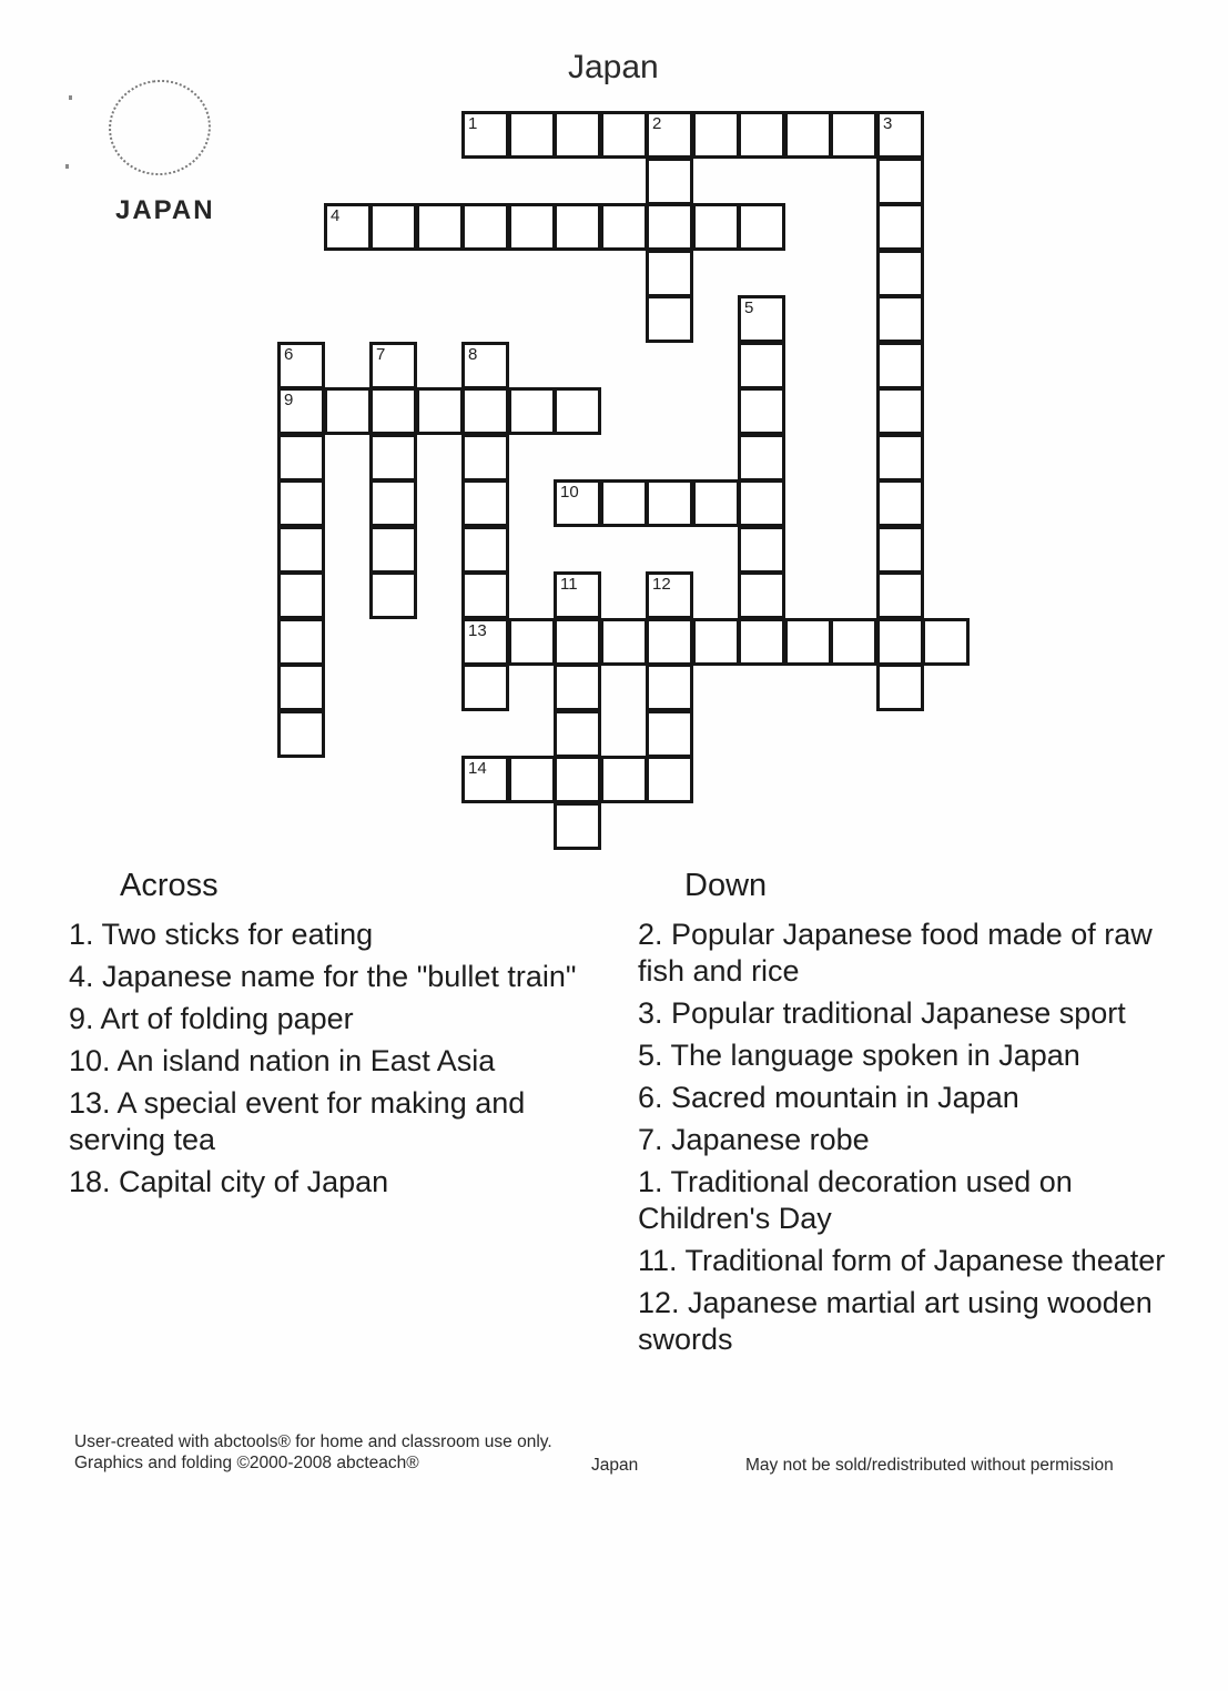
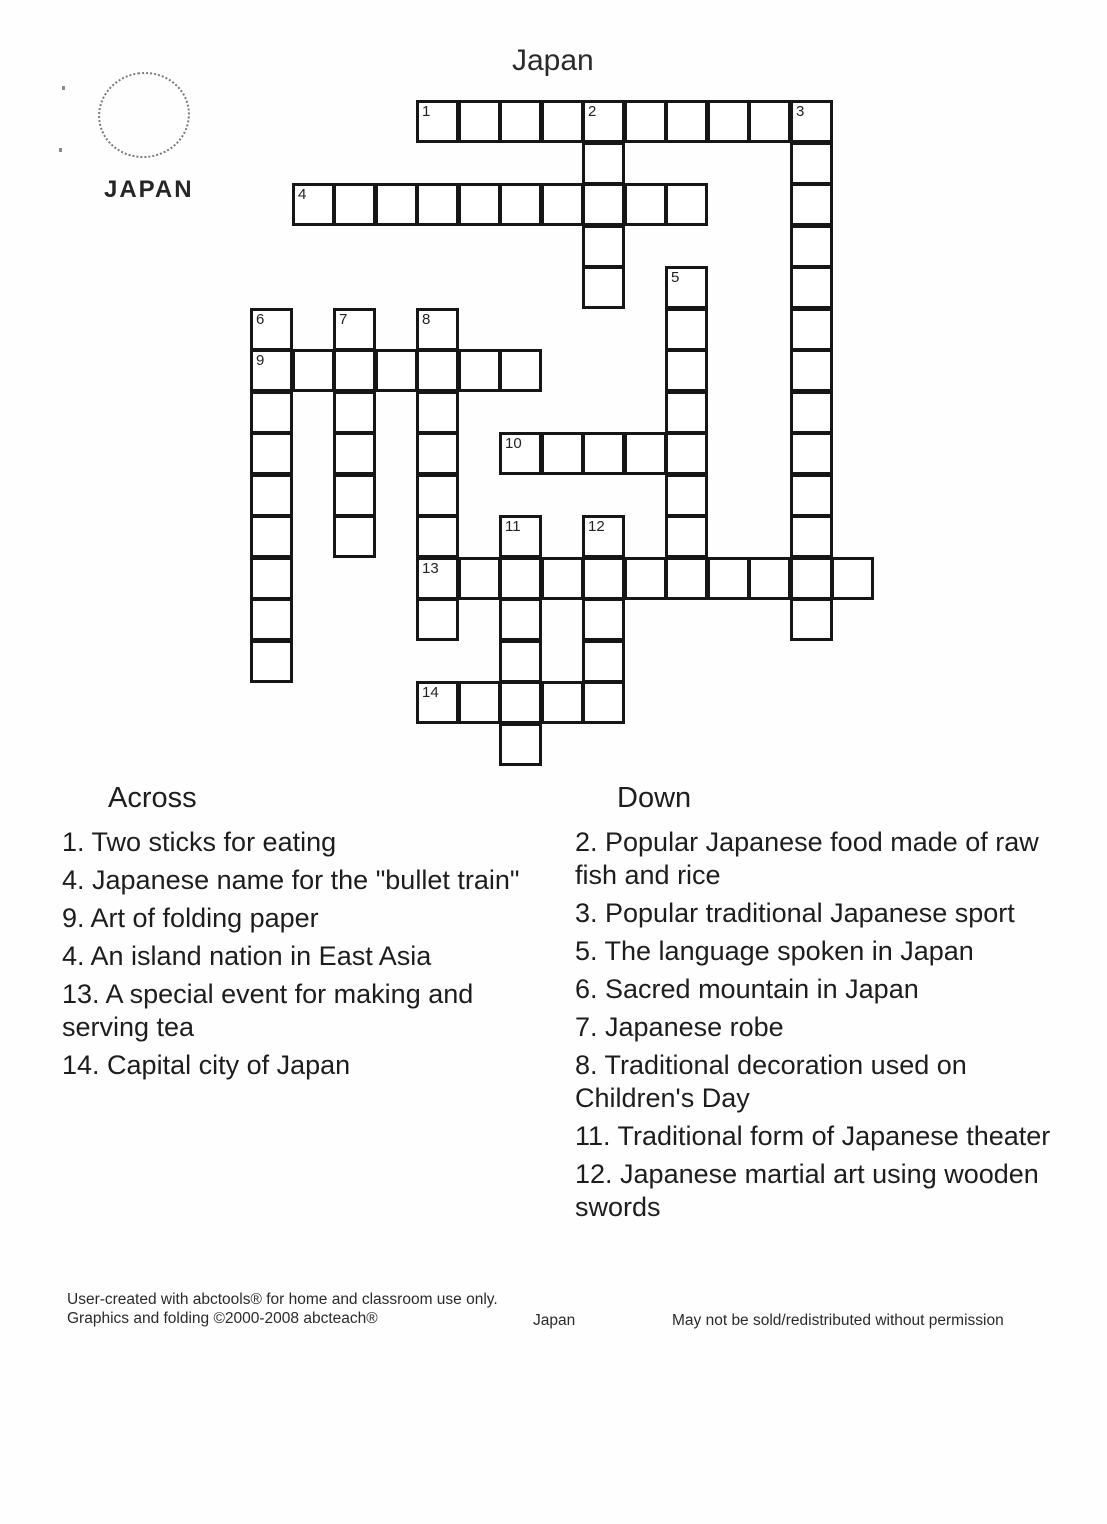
  Japan
  JAPAN
  1
  2
  3
  4
  5
  6
  7
  8
  9
  10
  11
  12
  13
  14
  Across
  1. Two sticks for eating
  4. Japanese name for the "bullet train"
  9. Art of folding paper
- 10. An island nation in East Asia
+ 4. An island nation in East Asia
  13. A special event for making and serving tea
- 18. Capital city of Japan
+ 14. Capital city of Japan
  Down
  2. Popular Japanese food made of raw fish and rice
  3. Popular traditional Japanese sport
  5. The language spoken in Japan
  6. Sacred mountain in Japan
  7. Japanese robe
- 1. Traditional decoration used on Children's Day
+ 8. Traditional decoration used on Children's Day
  11. Traditional form of Japanese theater
  12. Japanese martial art using wooden swords
  User-created with abctools® for home and classroom use only.
  Graphics and folding ©2000-2008 abcteach®
  Japan
  May not be sold/redistributed without permission
